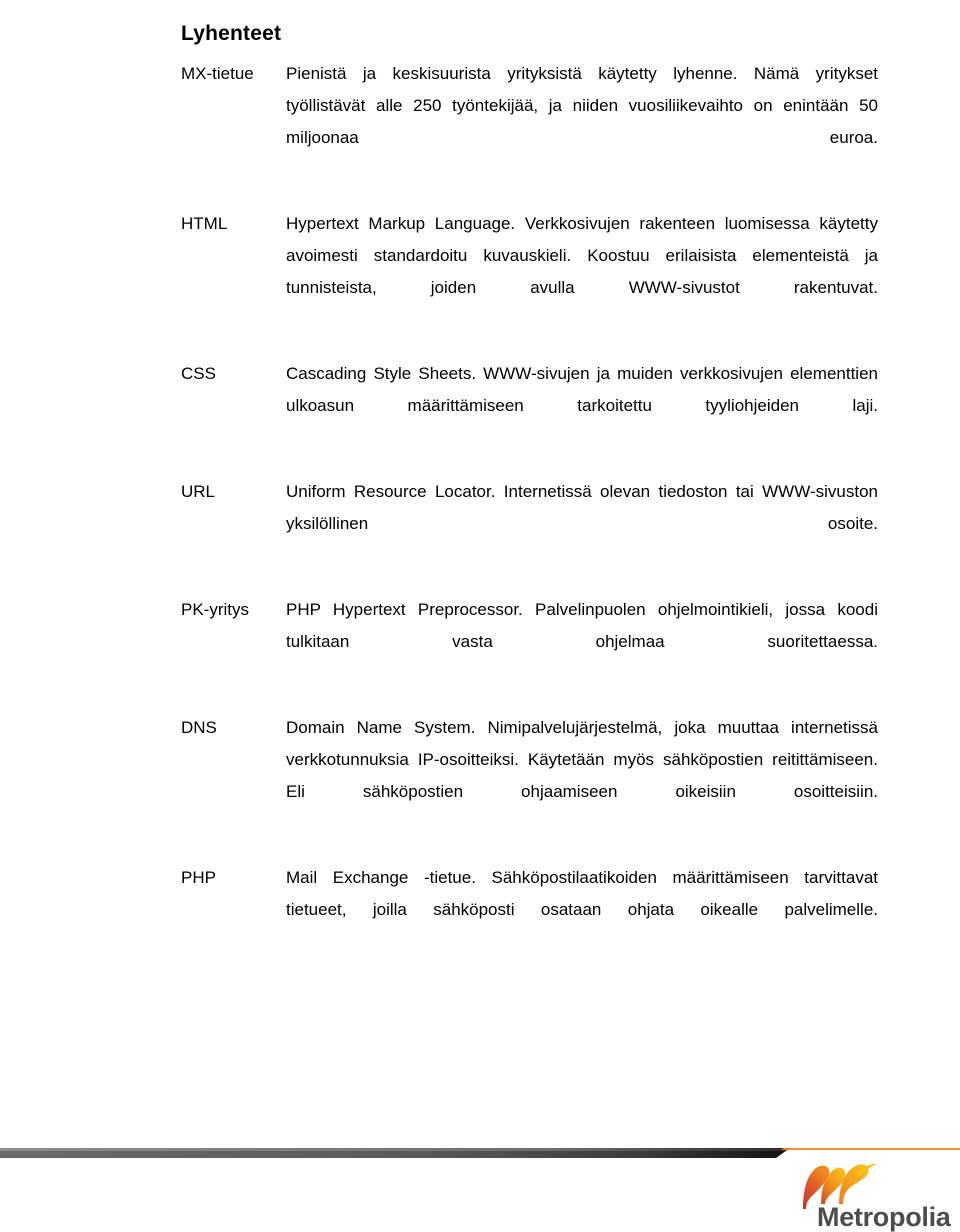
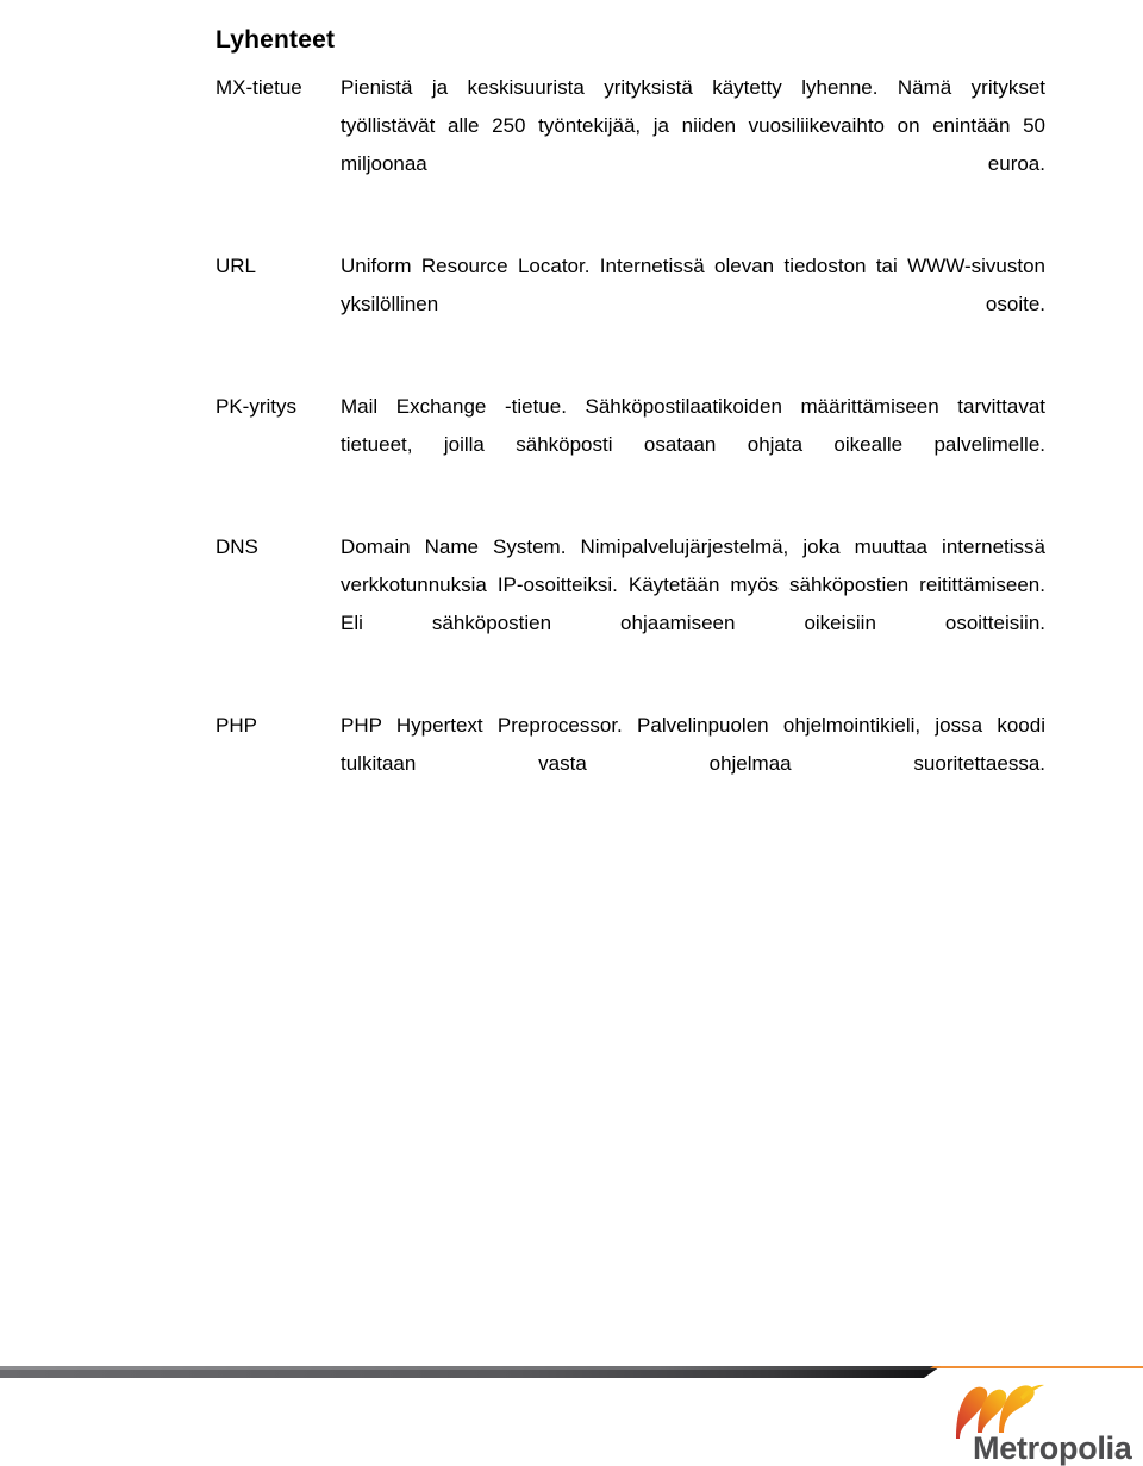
  Lyhenteet
  MX-tietue
  Pienistä ja keskisuurista yrityksistä käytetty lyhenne. Nämä yritykset työllistävät alle 250 työntekijää, ja niiden vuosiliikevaihto on enintään 50 miljoonaa euroa.
- HTML
- Hypertext Markup Language. Verkkosivujen rakenteen luomisessa käytetty avoimesti standardoitu kuvauskieli. Koostuu erilaisista elementeistä ja tunnisteista, joiden avulla WWW-sivustot rakentuvat.
- CSS
- Cascading Style Sheets. WWW-sivujen ja muiden verkkosivujen elementtien ulkoasun määrittämiseen tarkoitettu tyyliohjeiden laji.
  URL
  Uniform Resource Locator. Internetissä olevan tiedoston tai WWW-sivuston yksilöllinen osoite.
  PK-yritys
- PHP Hypertext Preprocessor. Palvelinpuolen ohjelmointikieli, jossa koodi tulkitaan vasta ohjelmaa suoritettaessa.
+ Mail Exchange -tietue. Sähköpostilaatikoiden määrittämiseen tarvittavat tietueet, joilla sähköposti osataan ohjata oikealle palvelimelle.
  DNS
  Domain Name System. Nimipalvelujärjestelmä, joka muuttaa internetissä verkkotunnuksia IP-osoitteiksi. Käytetään myös sähköpostien reitittämiseen. Eli sähköpostien ohjaamiseen oikeisiin osoitteisiin.
  PHP
- Mail Exchange -tietue. Sähköpostilaatikoiden määrittämiseen tarvittavat tietueet, joilla sähköposti osataan ohjata oikealle palvelimelle.
+ PHP Hypertext Preprocessor. Palvelinpuolen ohjelmointikieli, jossa koodi tulkitaan vasta ohjelmaa suoritettaessa.
  Metropolia
